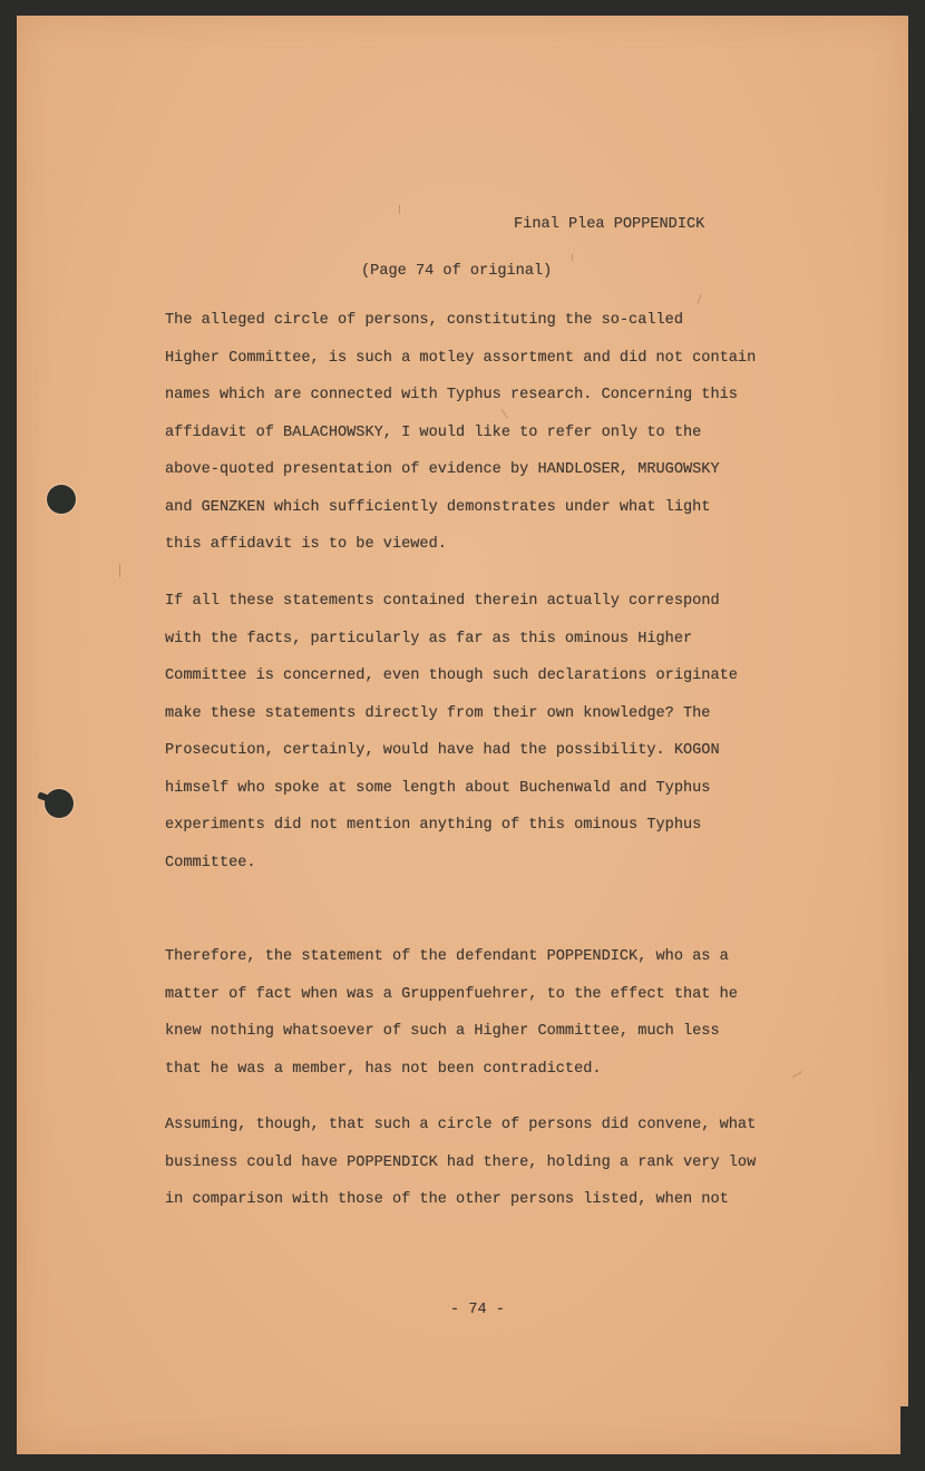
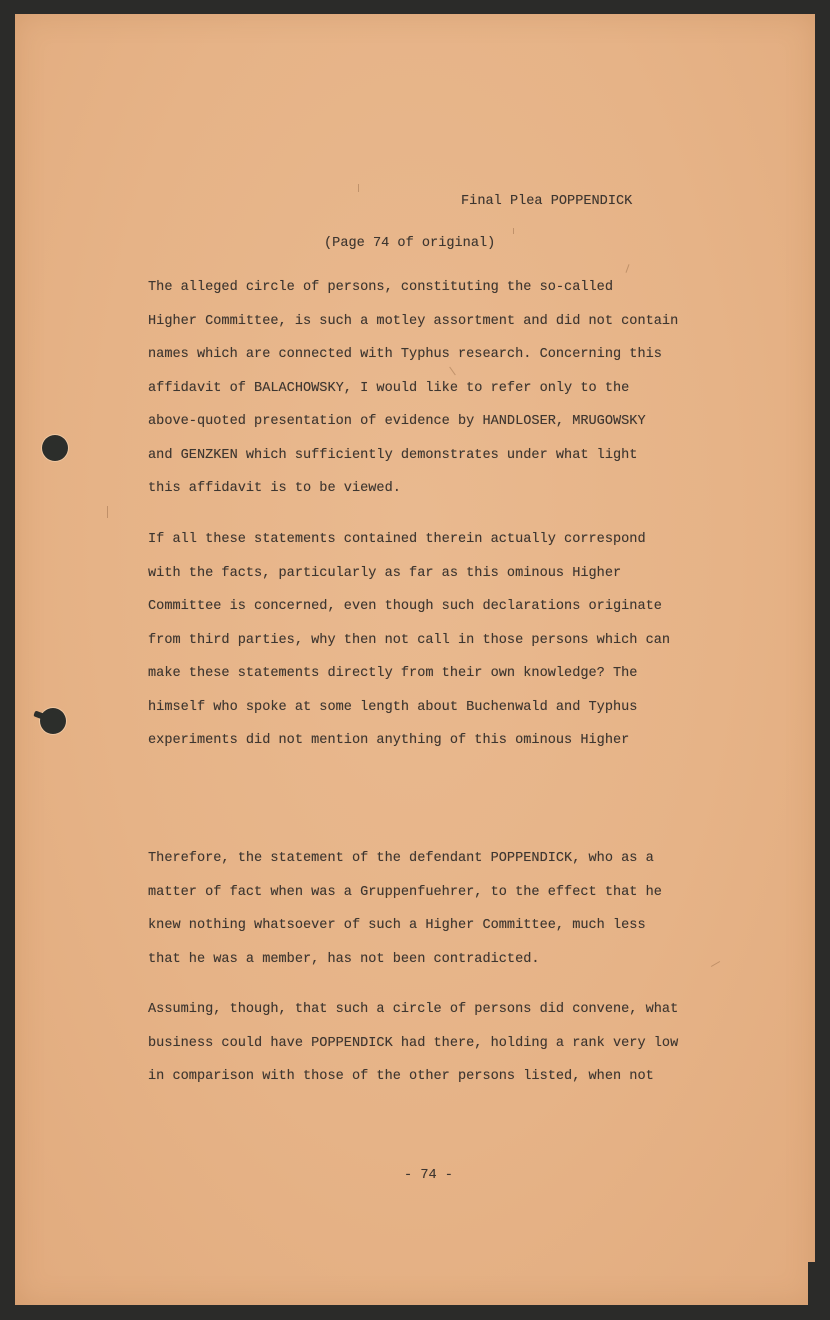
  Final Plea POPPENDICK
  (Page 74 of original)
  The alleged circle of persons, constituting the so-called
  Higher Committee, is such a motley assortment and did not contain
  names which are connected with Typhus research. Concerning this
  affidavit of BALACHOWSKY, I would like to refer only to the
  above-quoted presentation of evidence by HANDLOSER, MRUGOWSKY
  and GENZKEN which sufficiently demonstrates under what light
  this affidavit is to be viewed.
  If all these statements contained therein actually correspond
  with the facts, particularly as far as this ominous Higher
  Committee is concerned, even though such declarations originate
+ from third parties, why then not call in those persons which can
  make these statements directly from their own knowledge? The
- Prosecution, certainly, would have had the possibility. KOGON
  himself who spoke at some length about Buchenwald and Typhus
- experiments did not mention anything of this ominous Typhus
+ experiments did not mention anything of this ominous Higher
- Committee.
  Therefore, the statement of the defendant POPPENDICK, who as a
  matter of fact when was a Gruppenfuehrer, to the effect that he
  knew nothing whatsoever of such a Higher Committee, much less
  that he was a member, has not been contradicted.
  Assuming, though, that such a circle of persons did convene, what
  business could have POPPENDICK had there, holding a rank very low
  in comparison with those of the other persons listed, when not
  - 74 -
